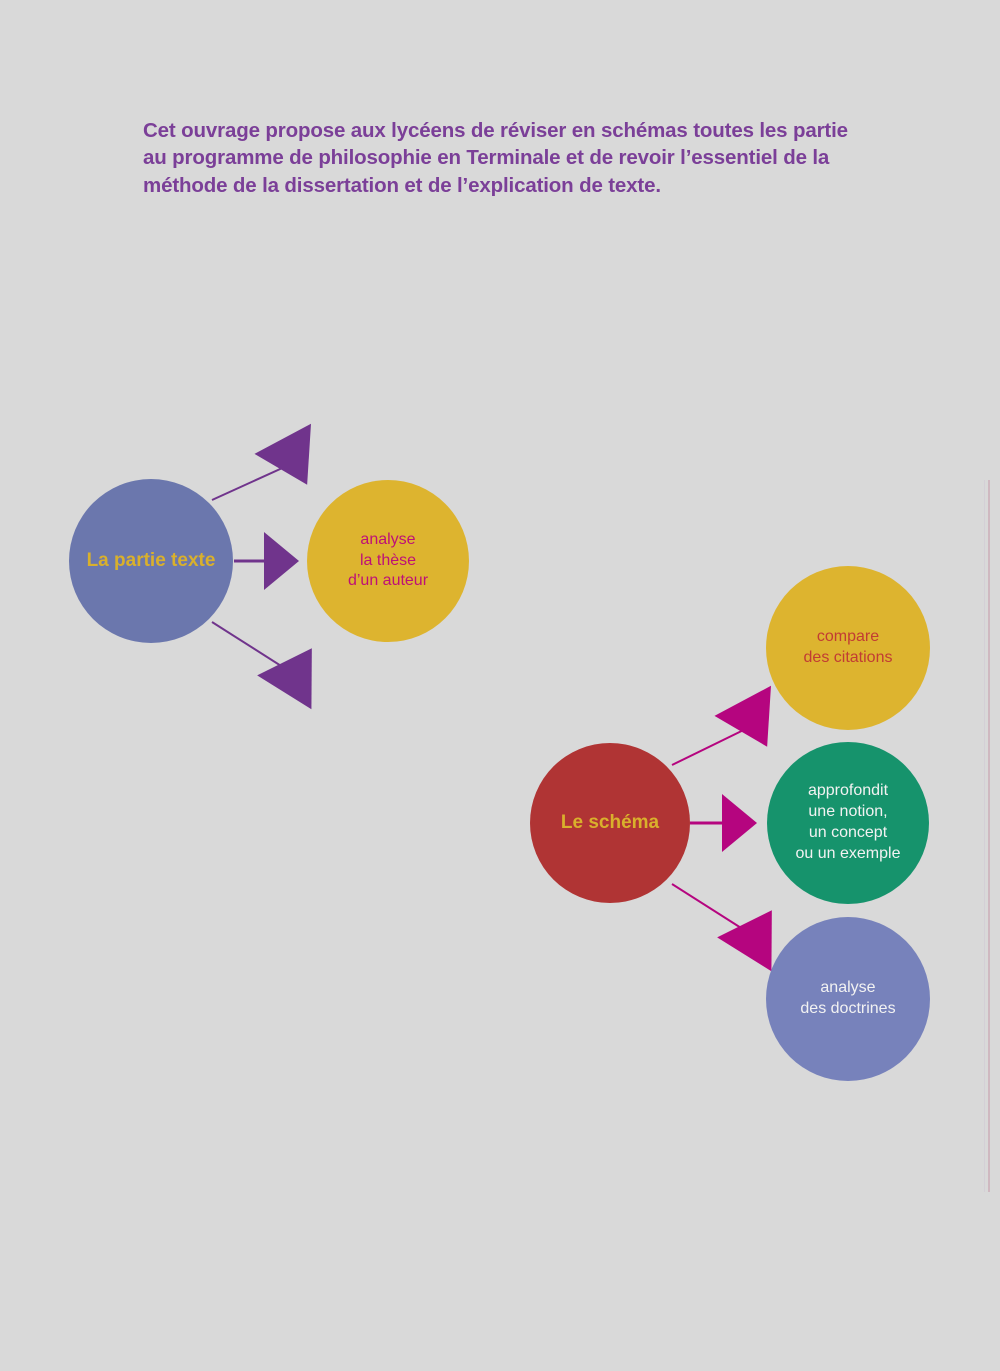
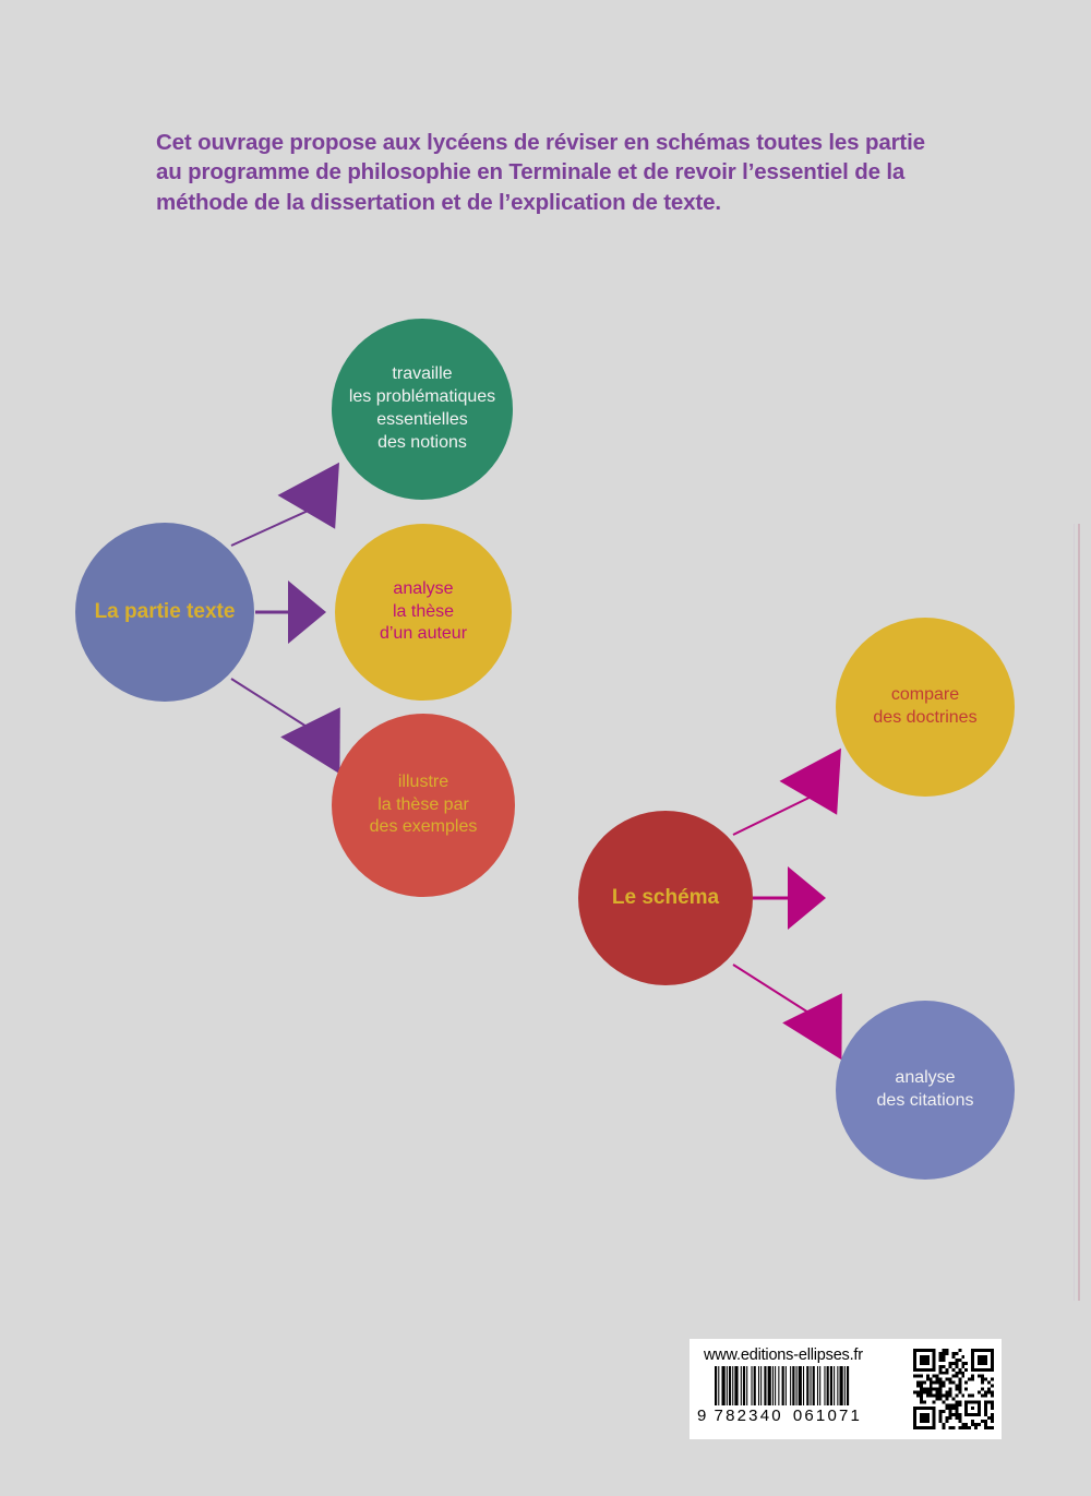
  Cet ouvrage propose aux lycéens de réviser en schémas toutes les partie au programme de philosophie en Terminale et de revoir l’essentiel de la méthode de la dissertation et de l’explication de texte.
  La partie texte
+ travaille
+ les problématiques
+ essentielles
+ des notions
  analyse
  la thèse
  d’un auteur
+ illustre
+ la thèse par
+ des exemples
  Le schéma
  compare
- des citations
+ des doctrines
- approfondit
- une notion,
- un concept
- ou un exemple
  analyse
- des doctrines
+ des citations
+ www.editions-ellipses.fr
+ 9 782340 061071
